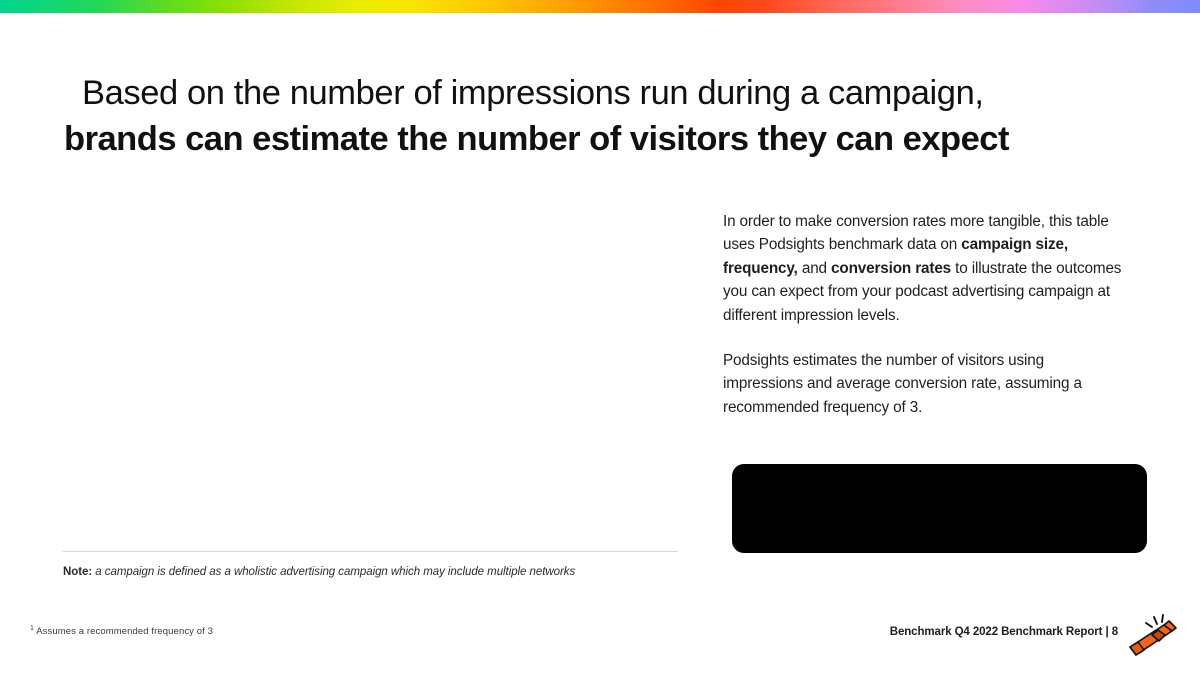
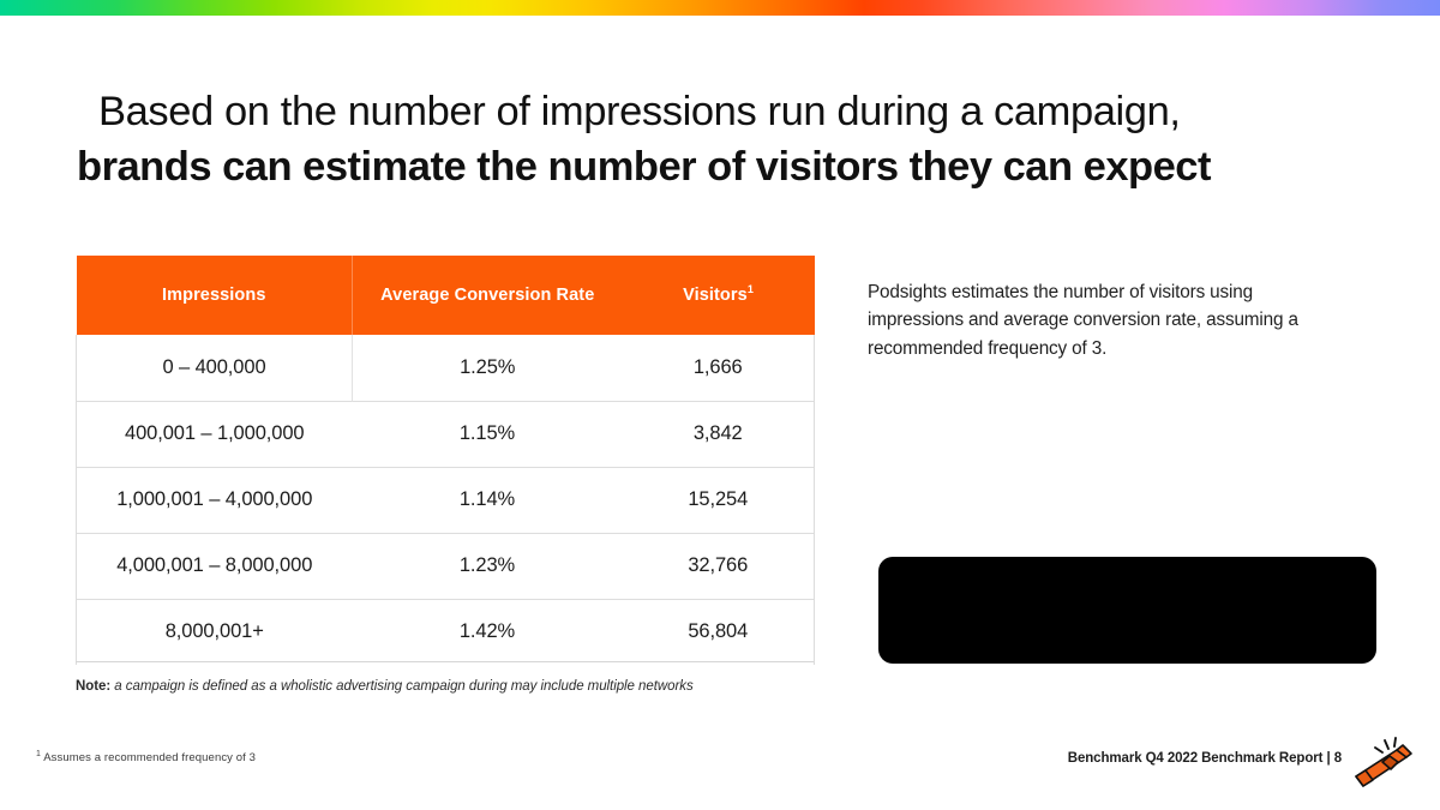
  Based on the number of impressions run during a campaign,
  brands can estimate the number of visitors they can expect
+ Impressions	Average Conversion Rate	Visitors1
+ 0 – 400,000	1.25%	1,666
+ 400,001 – 1,000,000	1.15%	3,842
+ 1,000,001 – 4,000,000	1.14%	15,254
+ 4,000,001 – 8,000,000	1.23%	32,766
+ 8,000,001+	1.42%	56,804
- Note: a campaign is defined as a wholistic advertising campaign which may include multiple networks
+ Note: a campaign is defined as a wholistic advertising campaign during may include multiple networks
- In order to make conversion rates more tangible, this table uses Podsights benchmark data on campaign size, frequency, and conversion rates to illustrate the outcomes you can expect from your podcast advertising campaign at different impression levels.
  Podsights estimates the number of visitors using impressions and average conversion rate, assuming a recommended frequency of 3.
  Assumes a recommended frequency of 3
  Benchmark Q4 2022 Benchmark Report | 8
